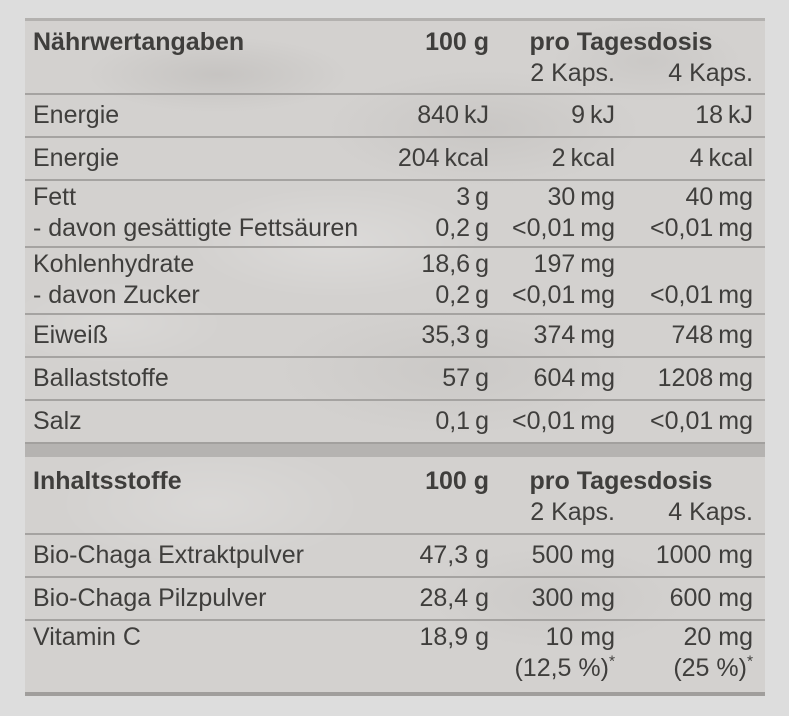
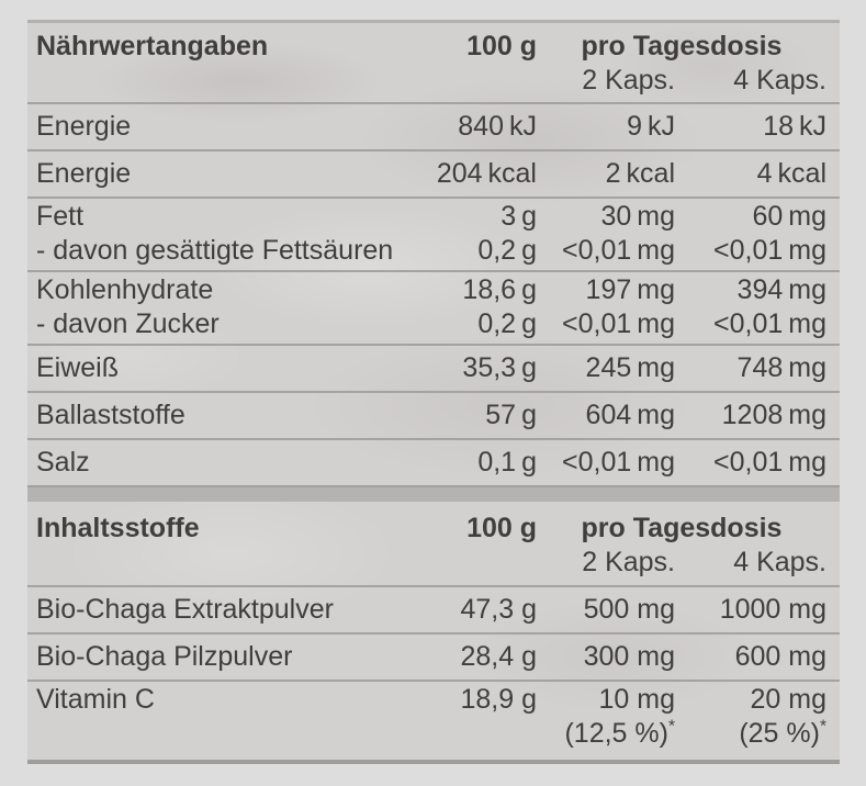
  Nährwertangaben
  100 g
  pro Tagesdosis
  2 Kaps.
  4 Kaps.
  Energie
  840 kJ
  9 kJ
  18 kJ
  Energie
  204 kcal
  2 kcal
  4 kcal
  Fett
  3 g
  30 mg
- 40 mg
+ 60 mg
  - davon gesättigte Fettsäuren
  0,2 g
  <0,01 mg
  <0,01 mg
  Kohlenhydrate
  18,6 g
  197 mg
+ 394 mg
  - davon Zucker
  0,2 g
  <0,01 mg
  <0,01 mg
  Eiweiß
  35,3 g
- 374 mg
+ 245 mg
  748 mg
  Ballaststoffe
  57 g
  604 mg
  1208 mg
  Salz
  0,1 g
  <0,01 mg
  <0,01 mg
  Inhaltsstoffe
  100 g
  pro Tagesdosis
  2 Kaps.
  4 Kaps.
  Bio-Chaga Extraktpulver
  47,3 g
  500 mg
  1000 mg
  Bio-Chaga Pilzpulver
  28,4 g
  300 mg
  600 mg
  Vitamin C
  18,9 g
  10 mg
  20 mg
  (12,5 %)*
  (25 %)*
